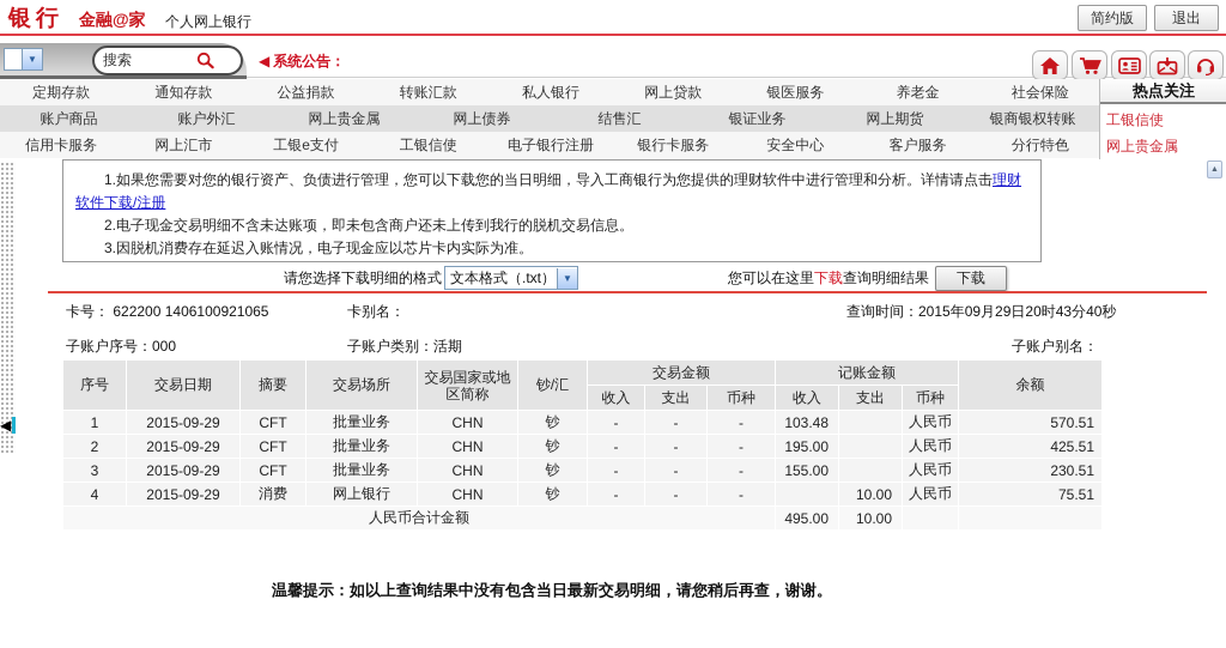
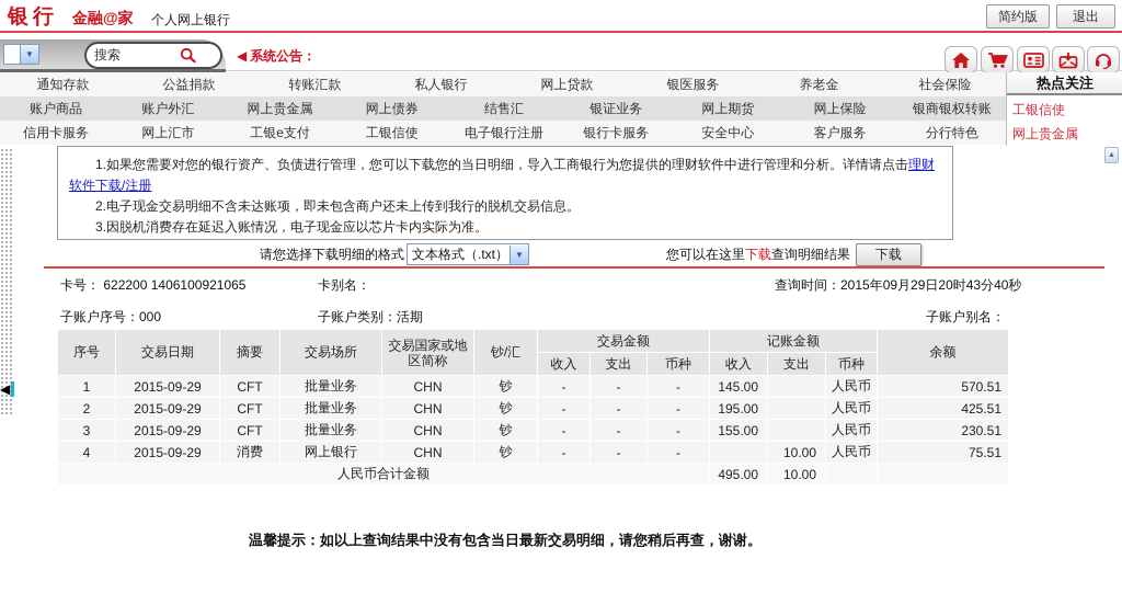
  银行
  金融@家
  个人网上银行
  简约版
  退出
  ▼
  搜索
  ◀ 系统公告：
- 定期存款
  通知存款
  公益捐款
  转账汇款
  私人银行
  网上贷款
  银医服务
  养老金
  社会保险
  账户商品
  账户外汇
  网上贵金属
  网上债券
  结售汇
  银证业务
  网上期货
+ 网上保险
  银商银权转账
  信用卡服务
  网上汇市
  工银e支付
  工银信使
  电子银行注册
  银行卡服务
  安全中心
  客户服务
  分行特色
  热点关注
  工银信使
  网上贵金属
  ◀
  1.如果您需要对您的银行资产、负债进行管理，您可以下载您的当日明细，导入工商银行为您提供的理财软件中进行管理和分析。详情请点击理财软件下载/注册
  2.电子现金交易明细不含未达账项，即未包含商户还未上传到我行的脱机交易信息。
  3.因脱机消费存在延迟入账情况，电子现金应以芯片卡内实际为准。
  请您选择下载明细的格式
  文本格式（.txt）
  ▼
  您可以在这里
  下载
  查询明细结果
  下载
  卡号： 622200 1406100921065
  卡别名：
  查询时间：2015年09月29日20时43分40秒
  子账户序号：000
  子账户类别：活期
  子账户别名：
  序号	交易日期	摘要	交易场所	交易国家或地区简称	钞/汇	交易金额	记账金额	余额
  收入	支出	币种	收入	支出	币种
- 1	2015-09-29	CFT	批量业务	CHN	钞	-	-	-	103.48		人民币	570.51
+ 1	2015-09-29	CFT	批量业务	CHN	钞	-	-	-	145.00		人民币	570.51
  2	2015-09-29	CFT	批量业务	CHN	钞	-	-	-	195.00		人民币	425.51
  3	2015-09-29	CFT	批量业务	CHN	钞	-	-	-	155.00		人民币	230.51
  4	2015-09-29	消费	网上银行	CHN	钞	-	-	-		10.00	人民币	75.51
  人民币合计金额	495.00	10.00
  温馨提示：如以上查询结果中没有包含当日最新交易明细，请您稍后再查，谢谢。
